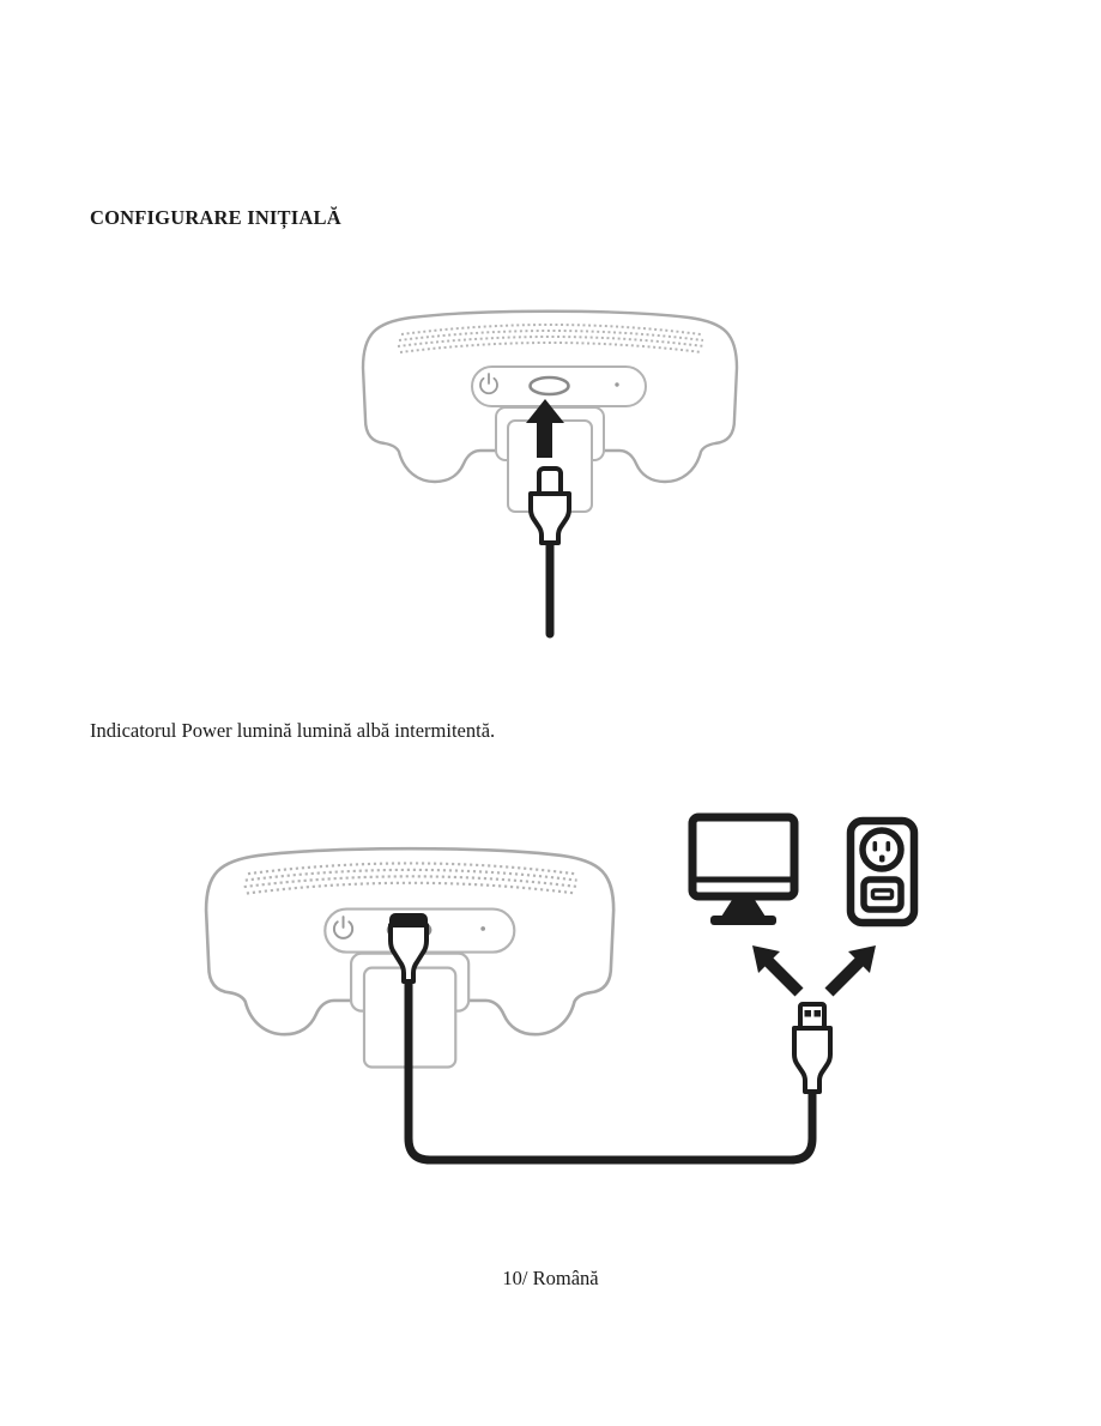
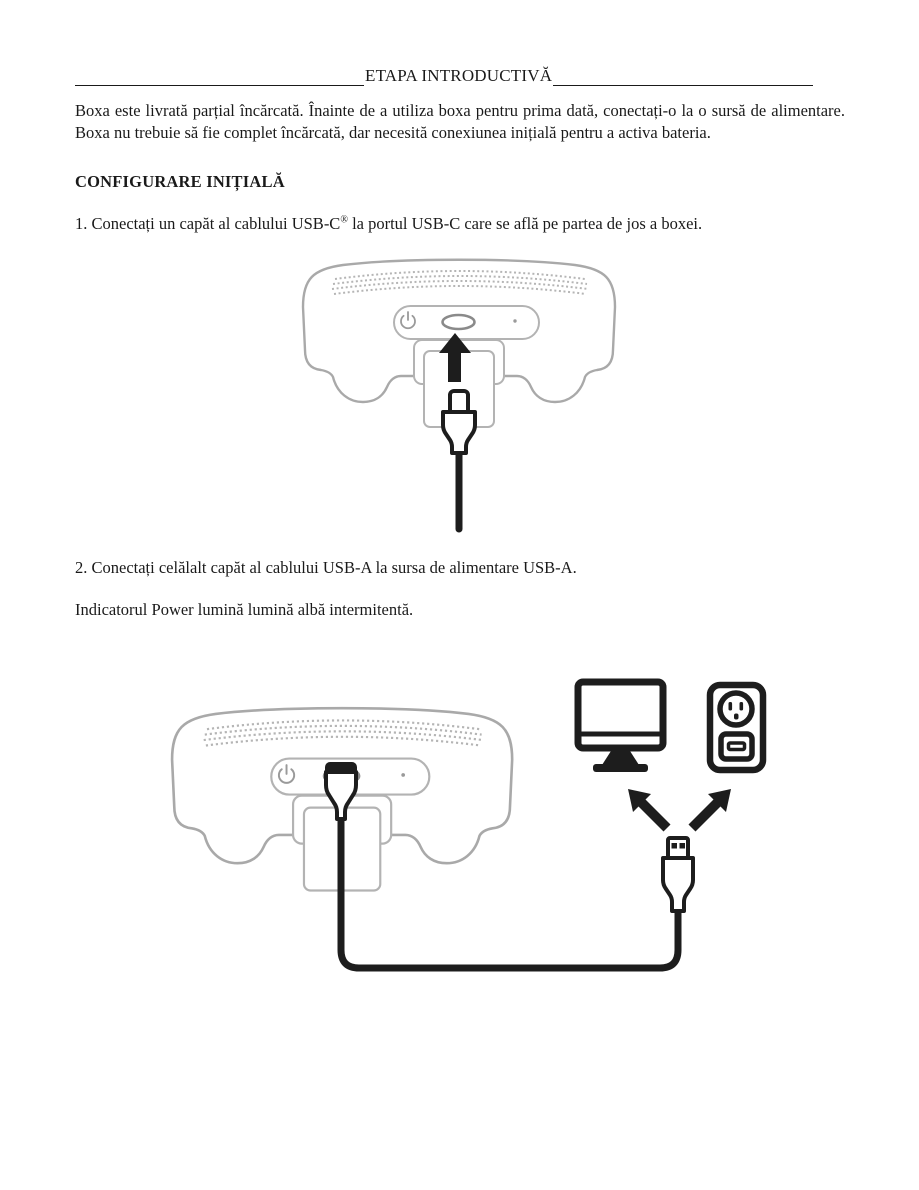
+ ETAPA INTRODUCTIVĂ
+ Boxa este livrată parțial încărcată. Înainte de a utiliza boxa pentru prima dată, conectați-o la o sursă de alimentare. Boxa nu trebuie să fie complet încărcată, dar necesită conexiunea inițială pentru a activa bateria.
  CONFIGURARE INIȚIALĂ
+ 1. Conectați un capăt al cablului USB-C® la portul USB-C care se află pe partea de jos a boxei.
+ 2. Conectați celălalt capăt al cablului USB-A la sursa de alimentare USB-A.
  Indicatorul Power lumină lumină albă intermitentă.
- 10/ Română
